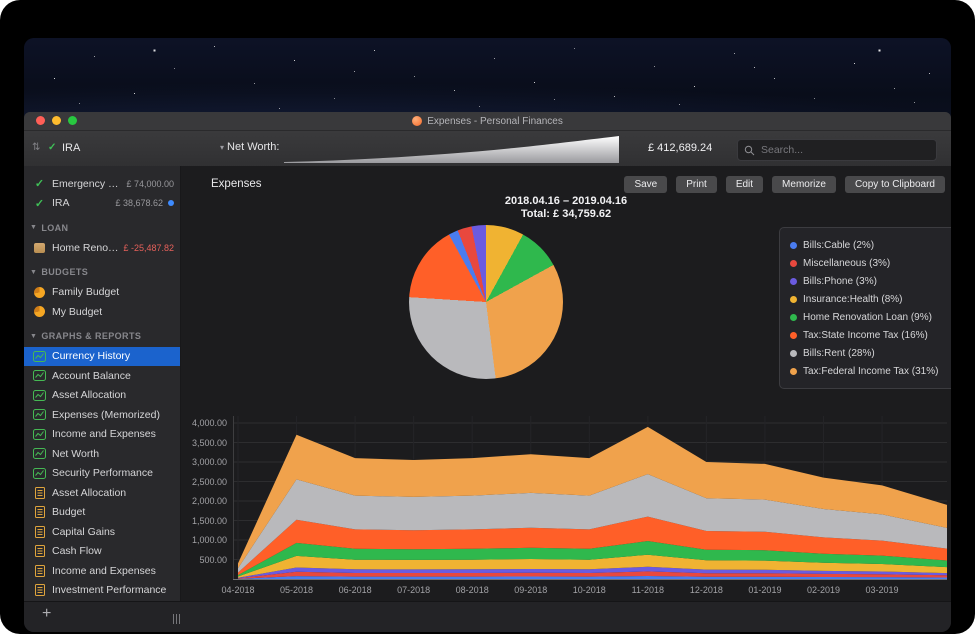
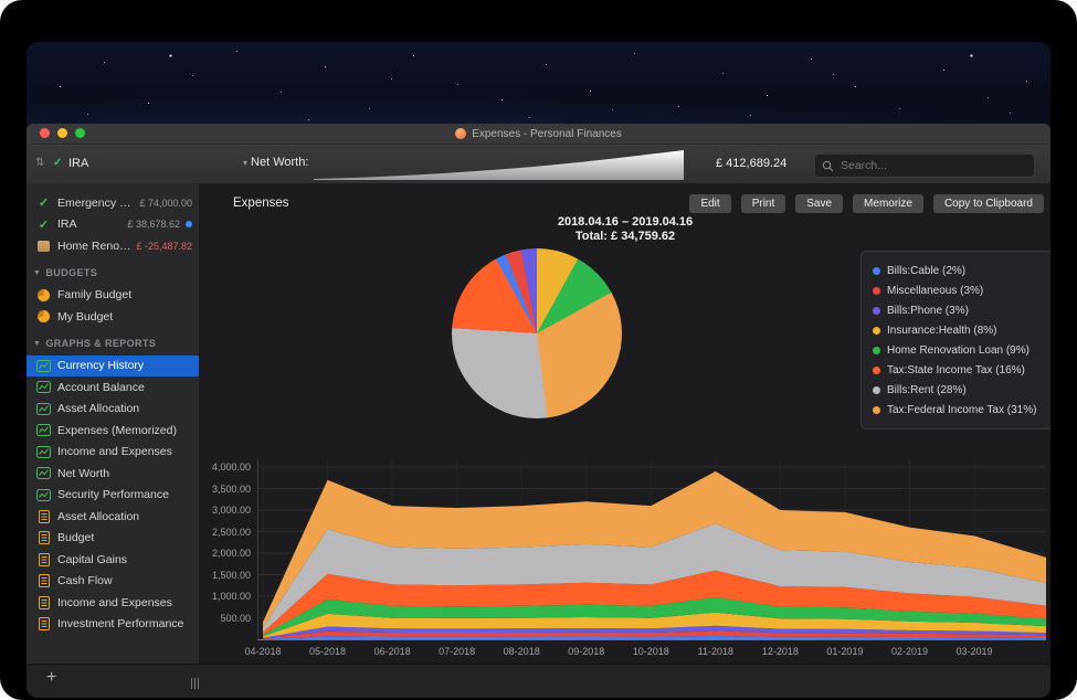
  Expenses - Personal Finances
  ⇅
  ✓
  IRA
  ▾
  Net Worth:
  £ 412,689.24
  Search...
  ✓
  Emergency Fu.
  £ 74,000.00
  ✓
  IRA
  £ 38,678.62
- LOAN
  Home Renova
  £ -25,487.82
  BUDGETS
  Family Budget
  My Budget
  GRAPHS & REPORTS
  Currency History
  Account Balance
  Asset Allocation
  Expenses (Memorized)
  Income and Expenses
  Net Worth
  Security Performance
  Asset Allocation
  Budget
  Capital Gains
  Cash Flow
  Income and Expenses
  Investment Performance
  Expenses
- Save
+ Edit
  Print
- Edit
+ Save
  Memorize
  Copy to Clipboard
  2018.04.16 – 2019.04.16
  Total: £ 34,759.62
  Bills:Cable (2%)
  Miscellaneous (3%)
  Bills:Phone (3%)
  Insurance:Health (8%)
  Home Renovation Loan (9%)
  Tax:State Income Tax (16%)
  Bills:Rent (28%)
  Tax:Federal Income Tax (31%)
  4,000.00
  3,500.00
  3,000.00
  2,500.00
  2,000.00
  1,500.00
  1,000.00
  500.00
  04-2018
  05-2018
  06-2018
  07-2018
  08-2018
  09-2018
  10-2018
  11-2018
  12-2018
  01-2019
  02-2019
  03-2019
  +
